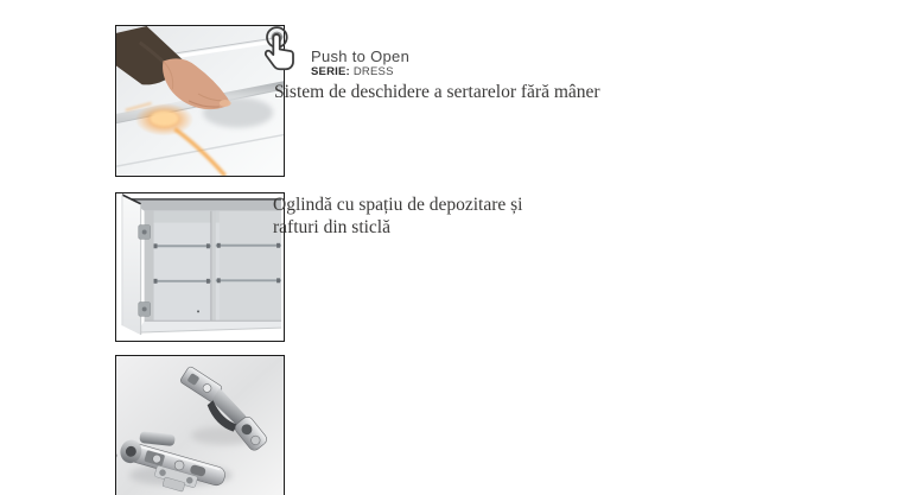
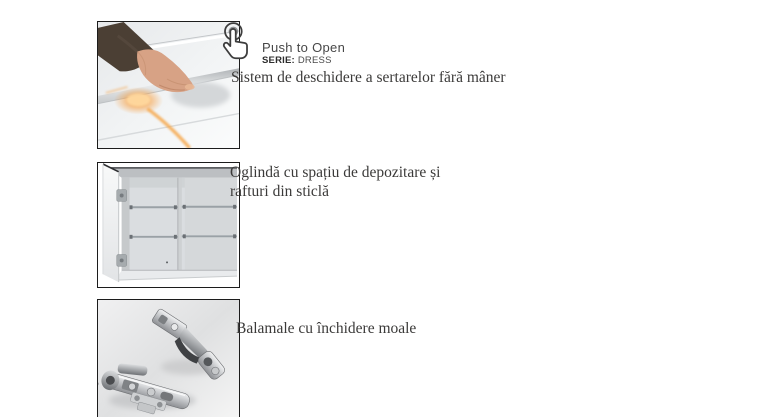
  Push to Open
  SERIE: DRESS
  Sistem de deschidere a sertarelor fără mâner
  Oglindă cu spațiu de depozitare și
  rafturi din sticlă
+ Balamale cu închidere moale
